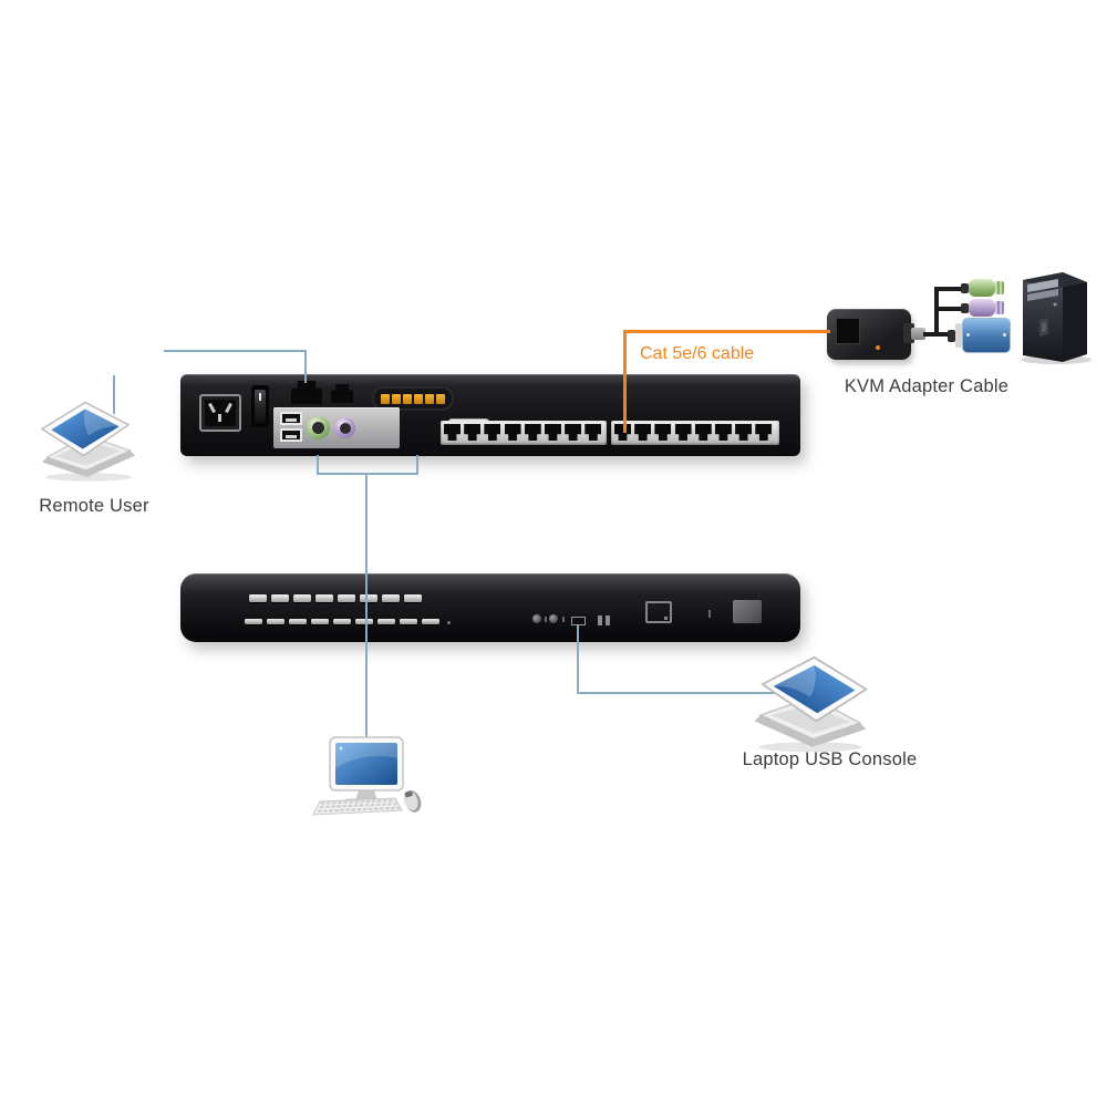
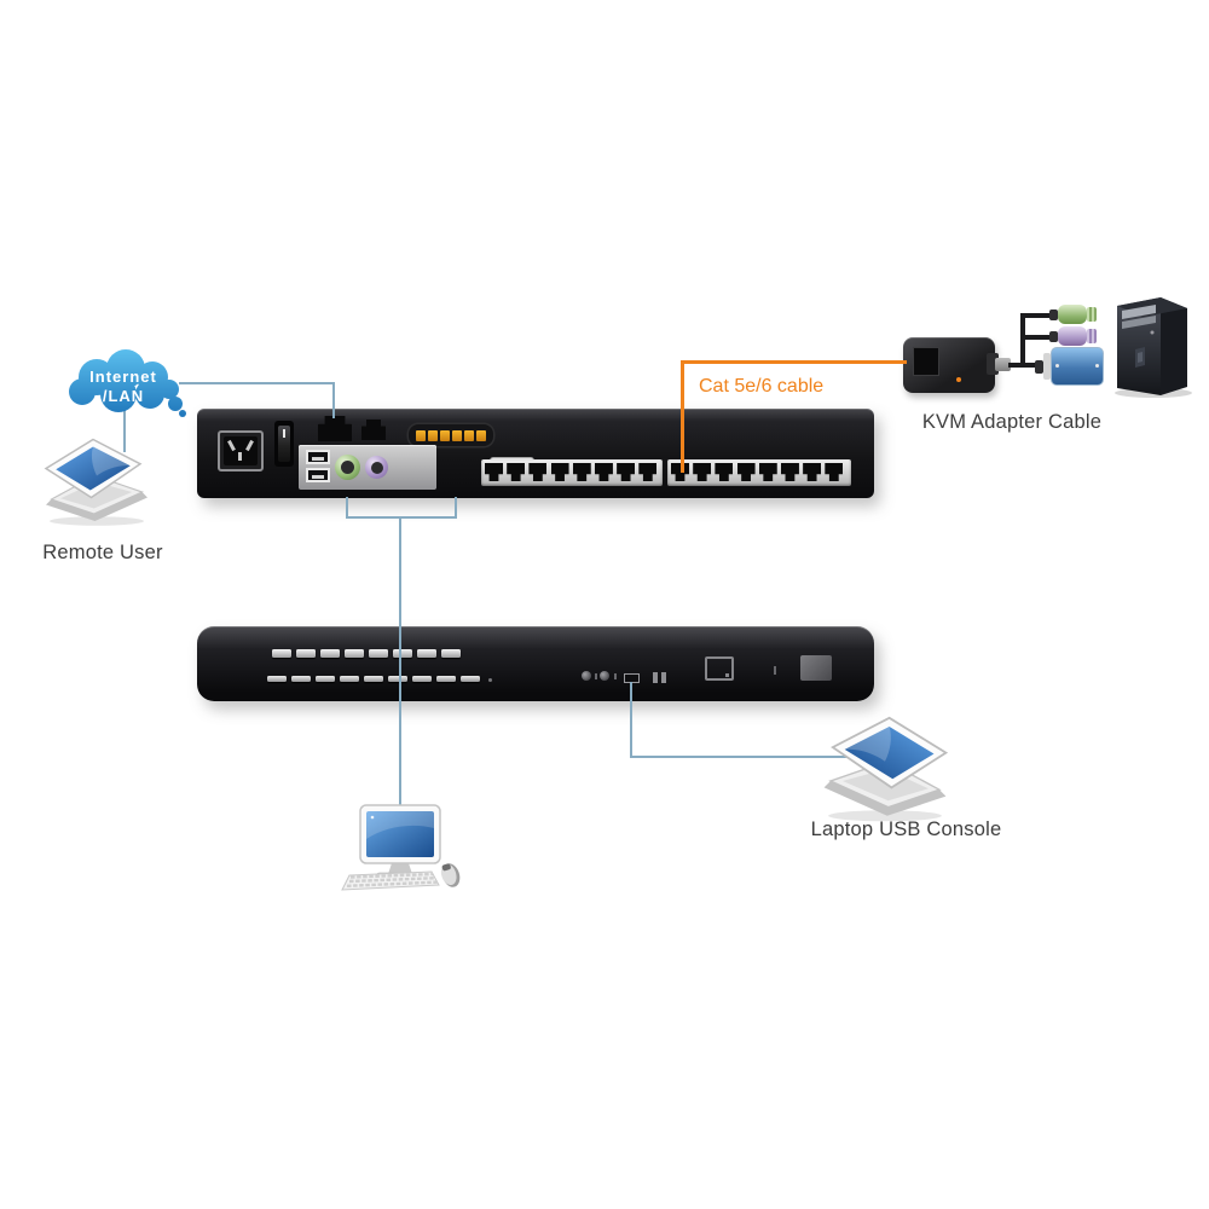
+ Internet
+ /LAN
  Remote User
  Cat 5e/6 cable
  KVM Adapter Cable
  Laptop USB Console
